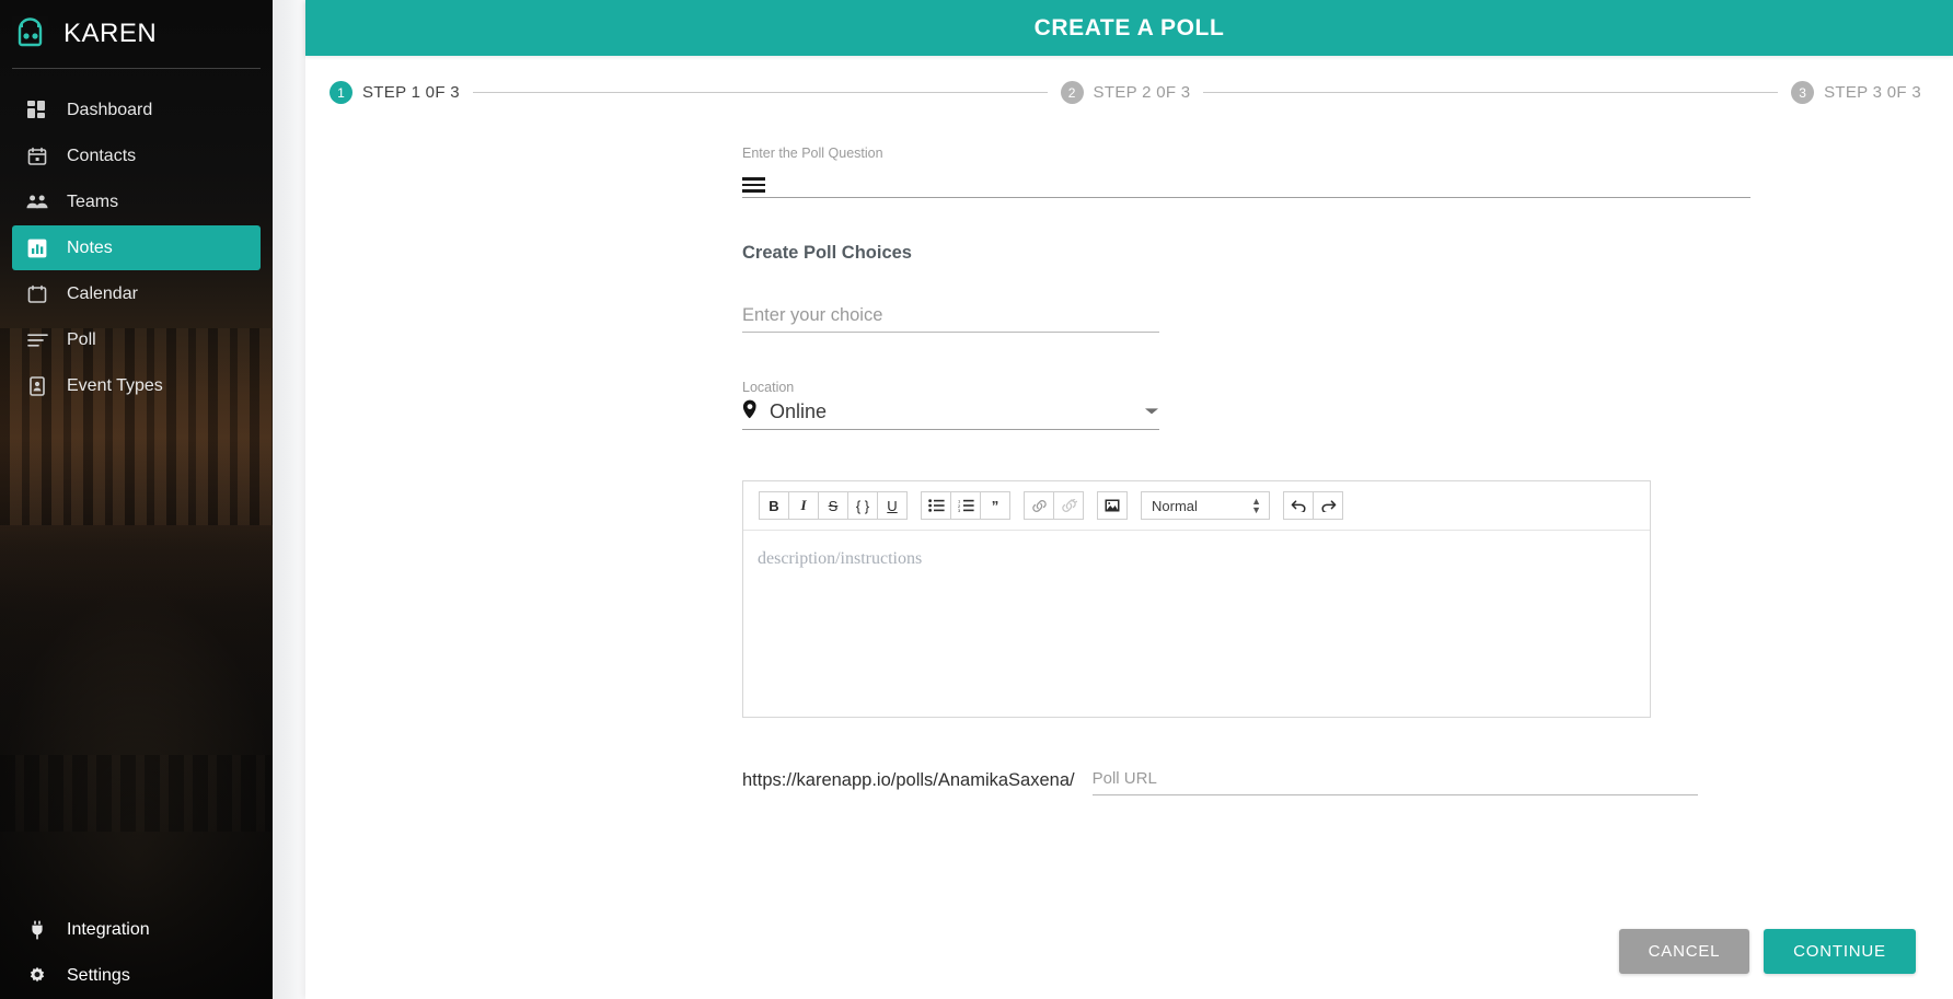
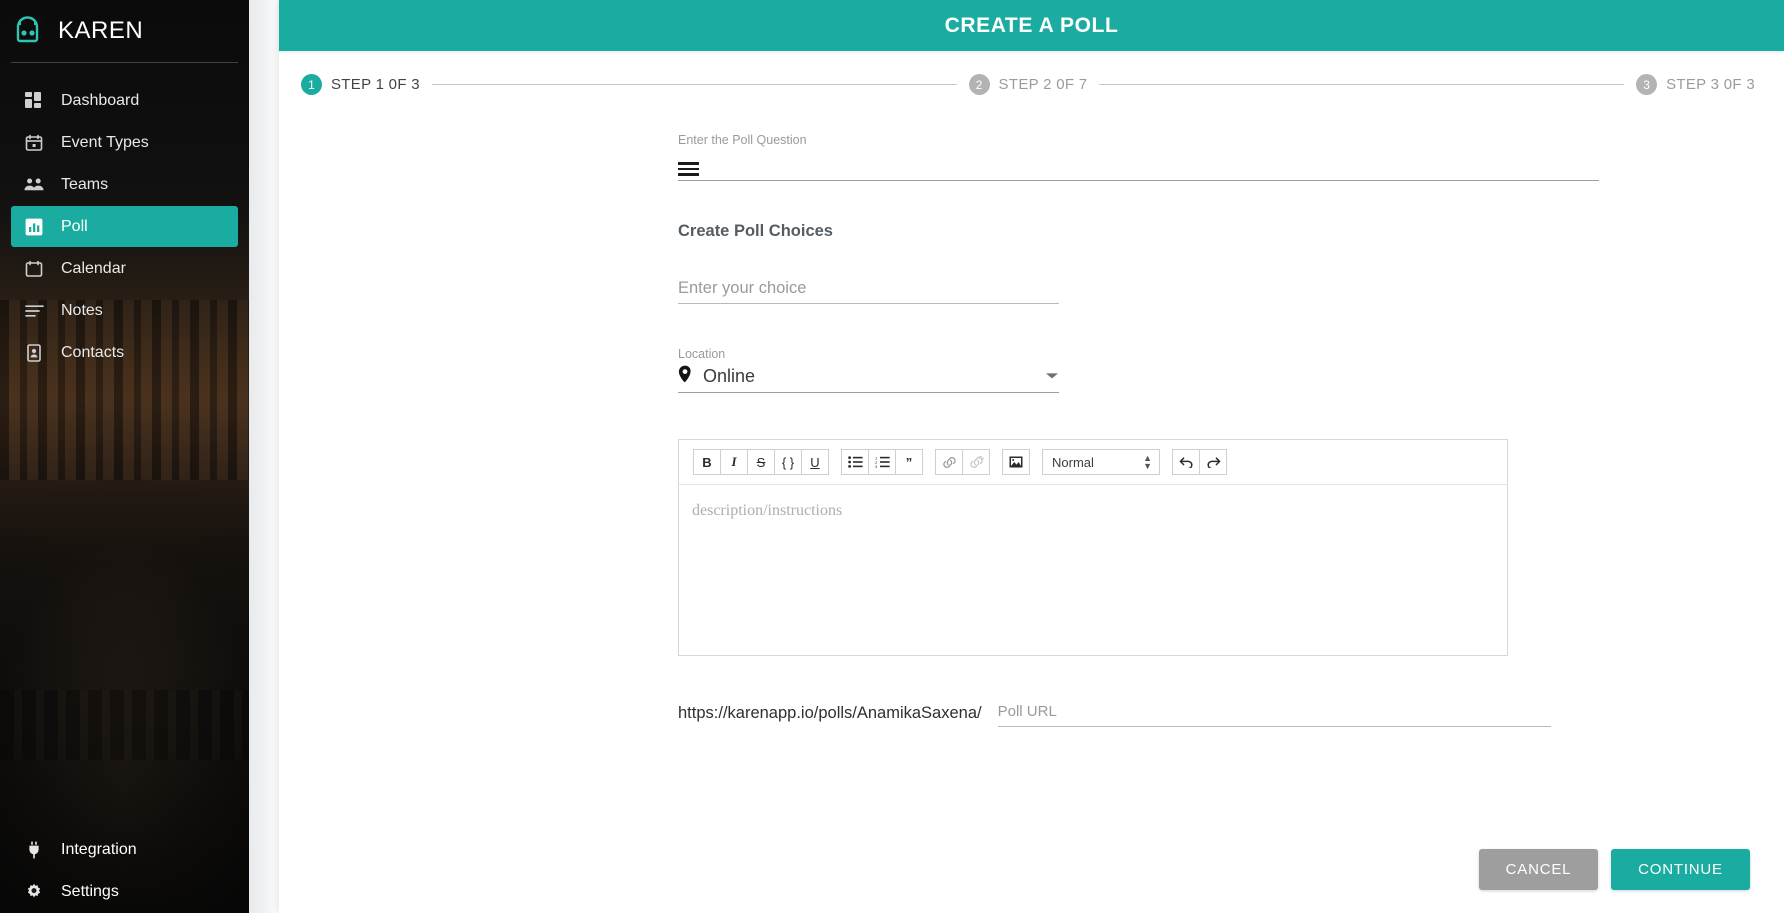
  KAREN
  Dashboard
- Contacts
+ Event Types
  Teams
- Notes
+ Poll
  Calendar
- Poll
+ Notes
- Event Types
+ Contacts
  Integration
  Settings
  CREATE A POLL
  1
  STEP 1 0F 3
  2
- STEP 2 0F 3
+ STEP 2 0F 7
  3
  STEP 3 0F 3
  Enter the Poll Question
  Create Poll Choices
  Enter your choice
  Location
  Online
  B
  I
  S
  { }
  U
  ”
  Normal
  ▲
  ▼
  description/instructions
  https://karenapp.io/polls/AnamikaSaxena/
  Poll URL
  CANCEL
  CONTINUE
